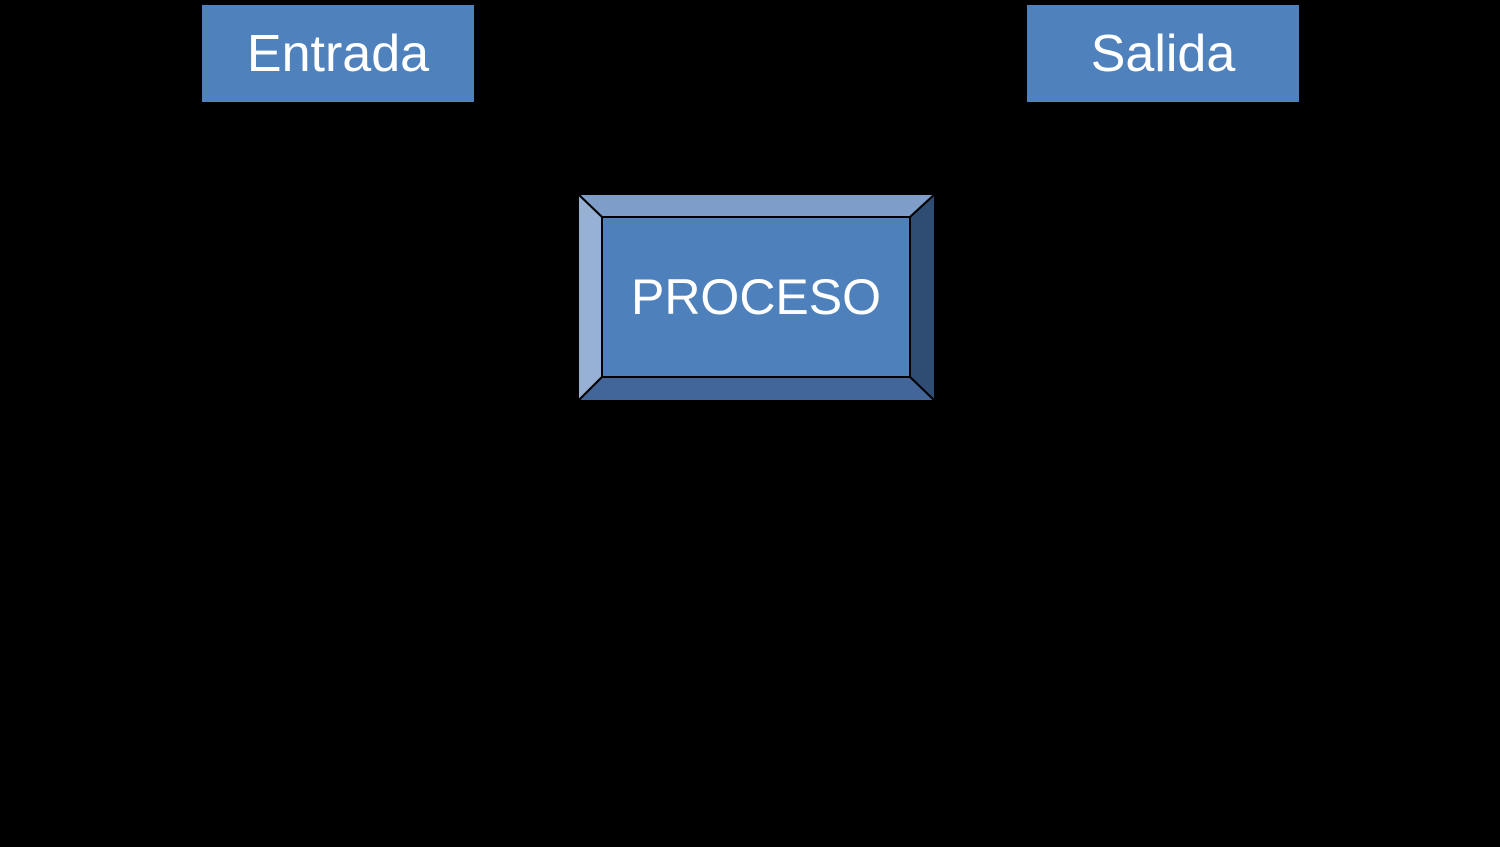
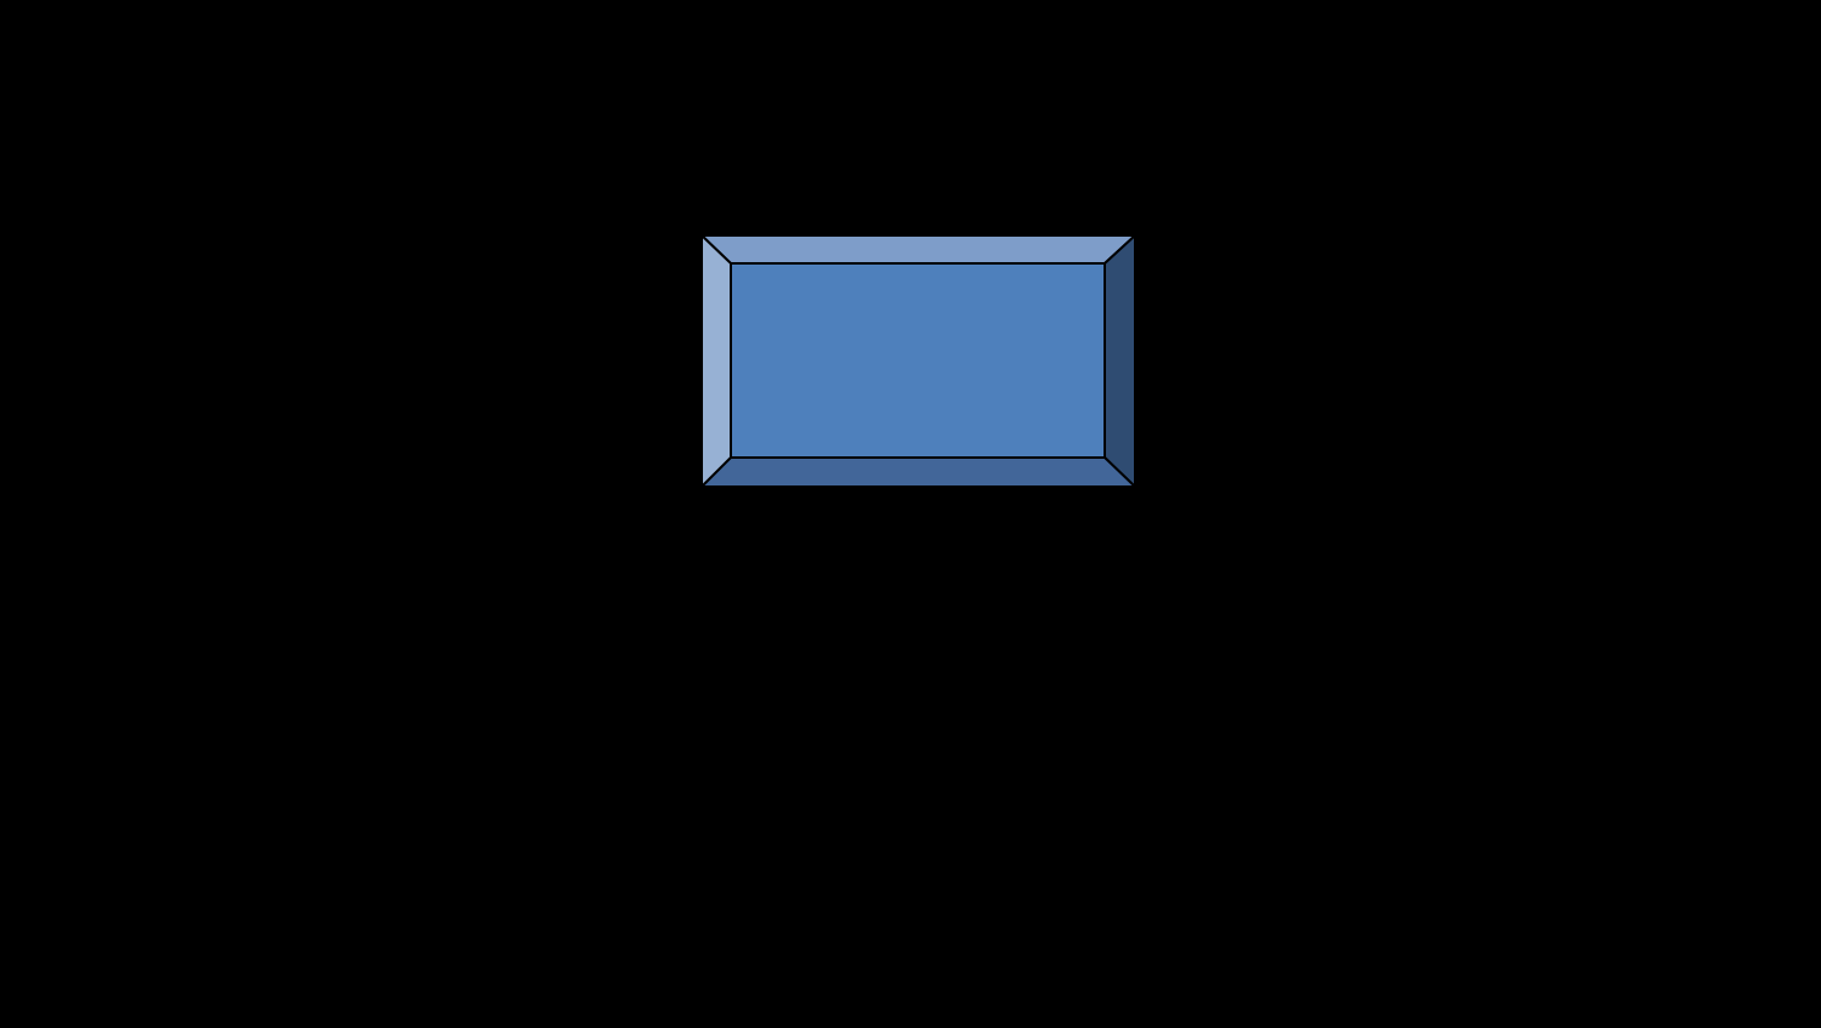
- Entrada
- Salida
- PROCESO
